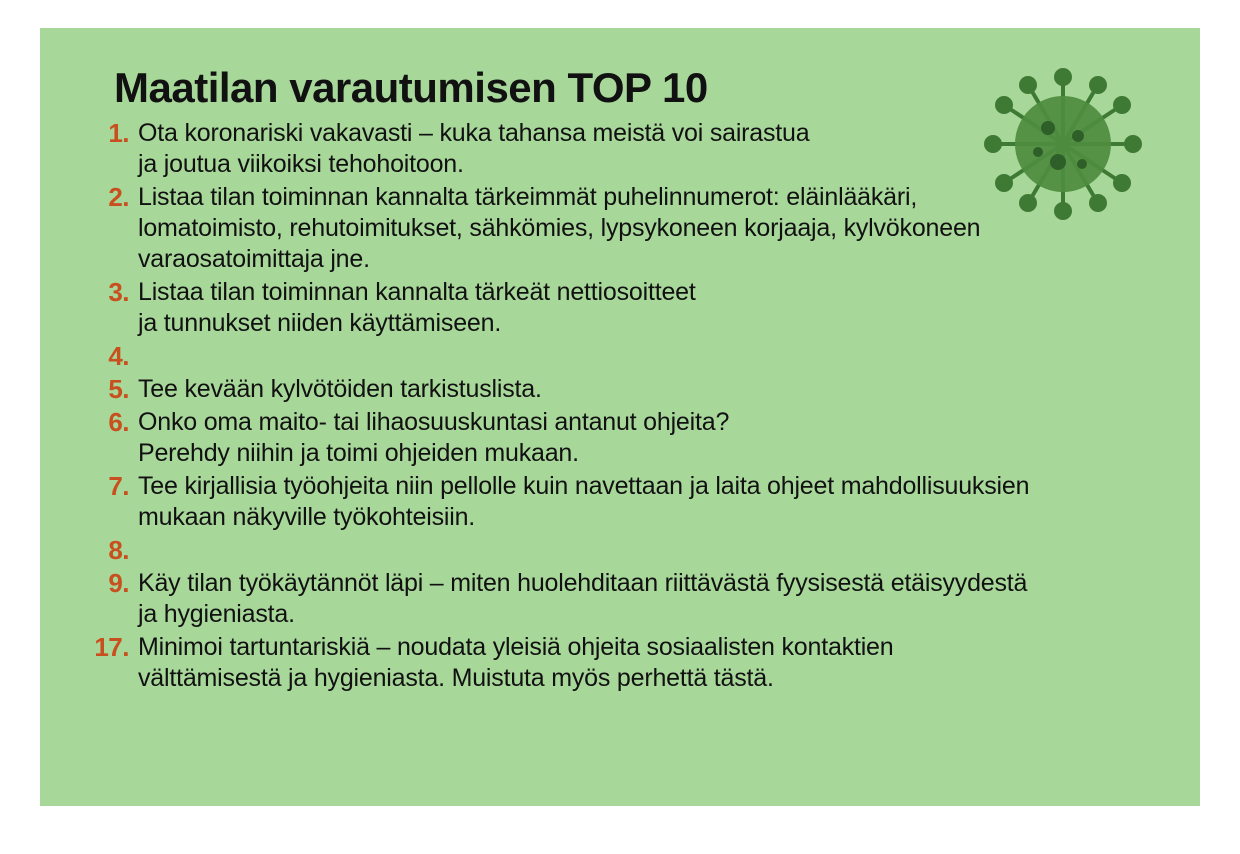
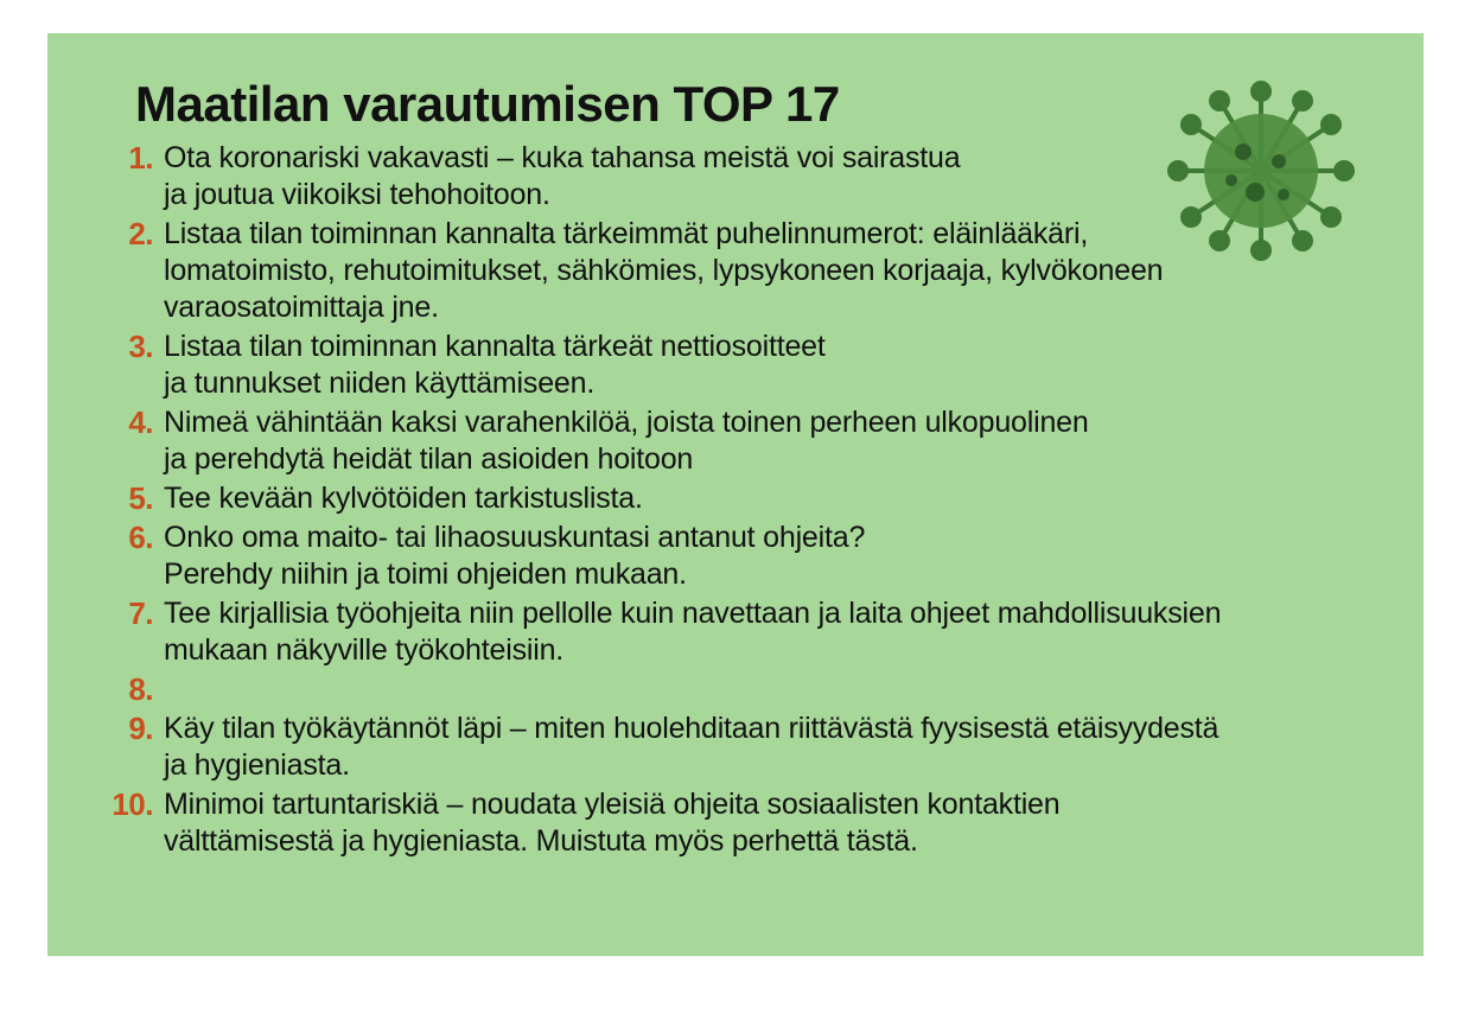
- Maatilan varautumisen TOP 10
+ Maatilan varautumisen TOP 17
  1.
  Ota koronariski vakavasti – kuka tahansa meistä voi sairastua
  ja joutua viikoiksi tehohoitoon.
  2.
  Listaa tilan toiminnan kannalta tärkeimmät puhelinnumerot: eläinlääkäri,
  lomatoimisto, rehutoimitukset, sähkömies, lypsykoneen korjaaja, kylvökoneen
  varaosatoimittaja jne.
  3.
  Listaa tilan toiminnan kannalta tärkeät nettiosoitteet
  ja tunnukset niiden käyttämiseen.
  4.
+ Nimeä vähintään kaksi varahenkilöä, joista toinen perheen ulkopuolinen
+ ja perehdytä heidät tilan asioiden hoitoon
  5.
  Tee kevään kylvötöiden tarkistuslista.
  6.
  Onko oma maito- tai lihaosuuskuntasi antanut ohjeita?
  Perehdy niihin ja toimi ohjeiden mukaan.
  7.
  Tee kirjallisia työohjeita niin pellolle kuin navettaan ja laita ohjeet mahdollisuuksien
  mukaan näkyville työkohteisiin.
  8.
  9.
  Käy tilan työkäytännöt läpi – miten huolehditaan riittävästä fyysisestä etäisyydestä
  ja hygieniasta.
- 17.
+ 10.
  Minimoi tartuntariskiä – noudata yleisiä ohjeita sosiaalisten kontaktien
  välttämisestä ja hygieniasta. Muistuta myös perhettä tästä.
